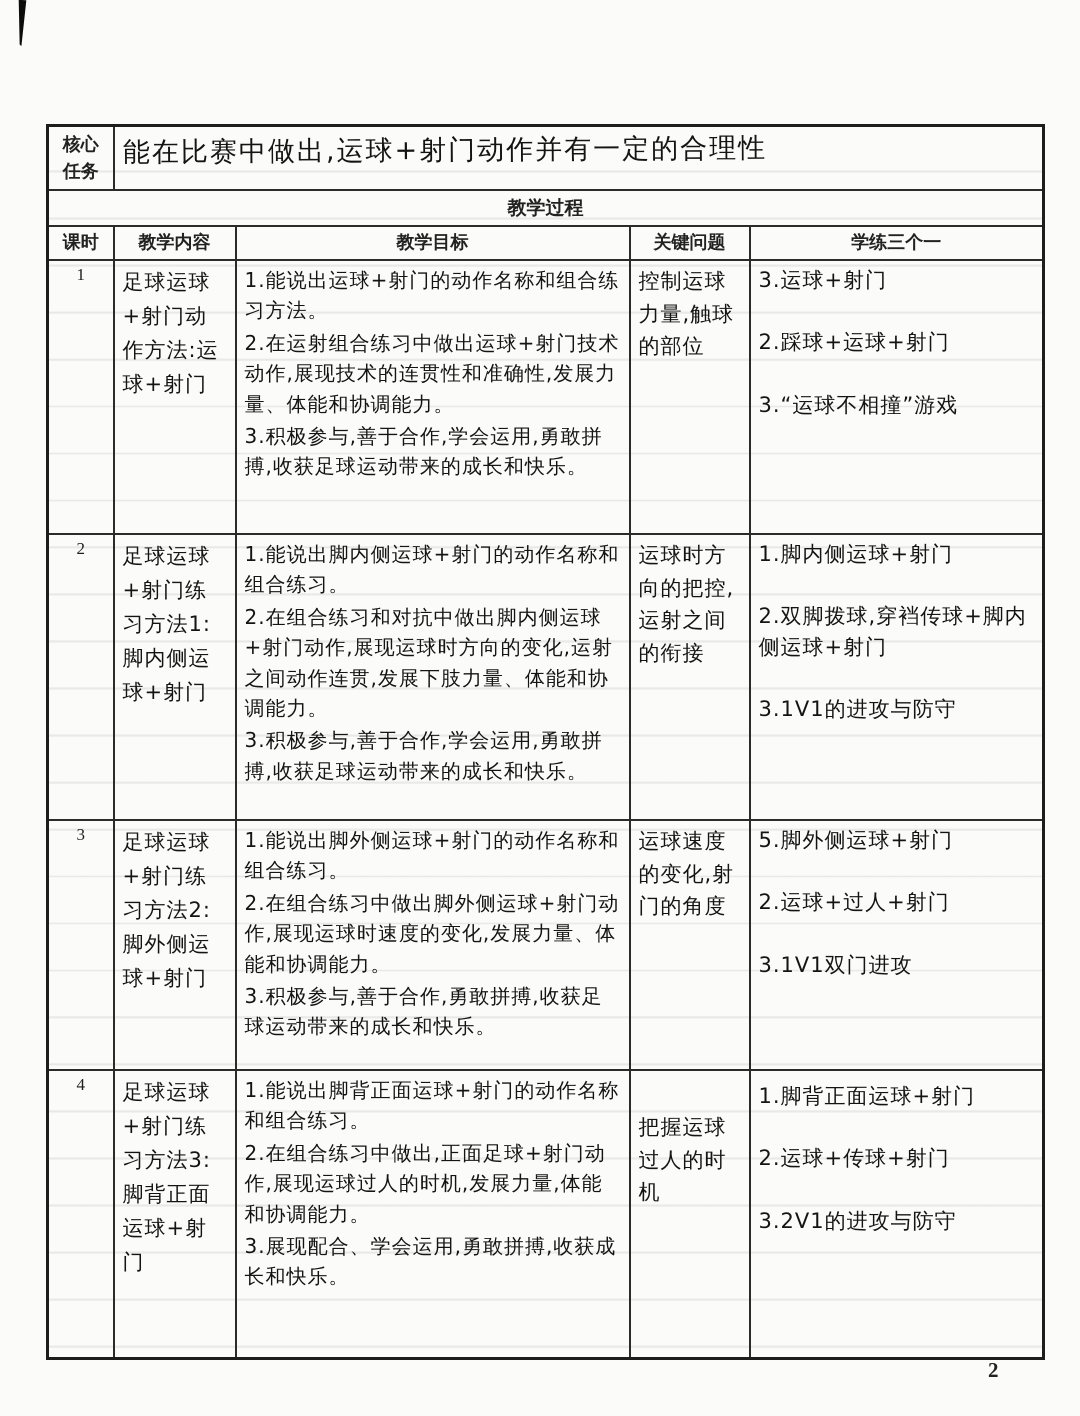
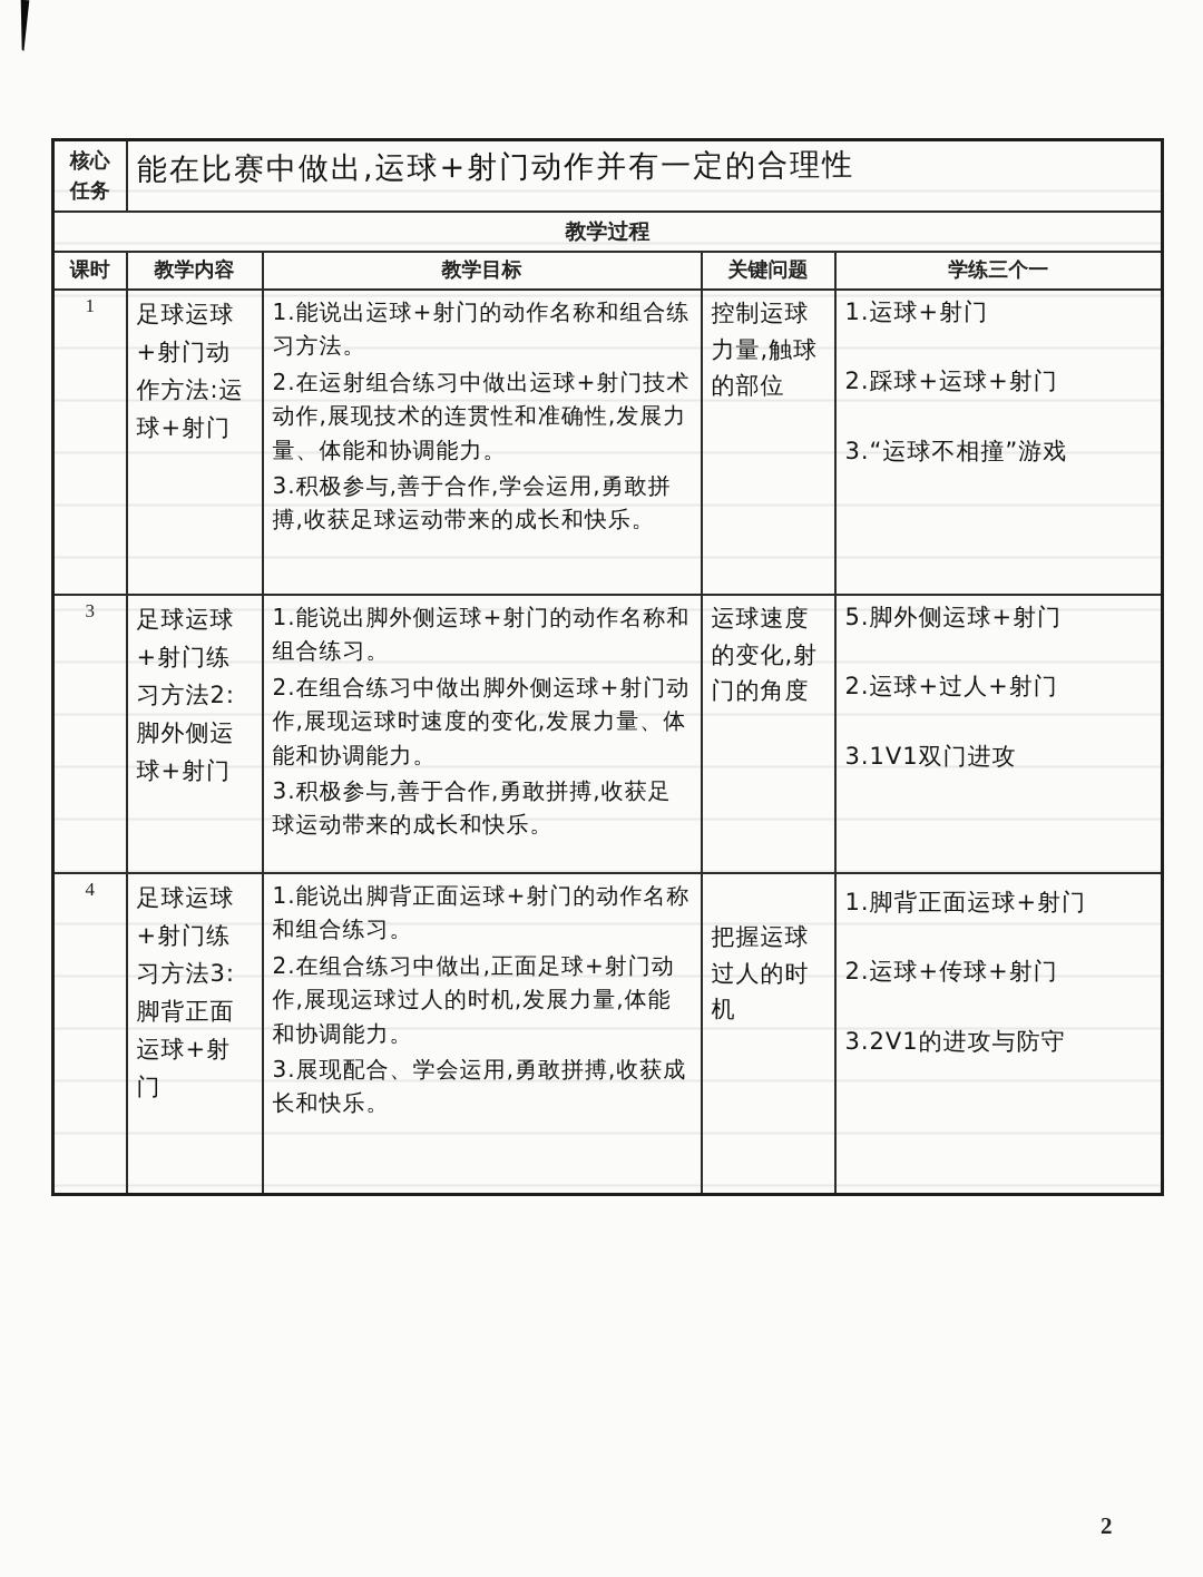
  核心任务	能在比赛中做出,运球+射门动作并有一定的合理性
  教学过程
  课时	教学内容	教学目标	关键问题	学练三个一
- 1	足球运球+射门动作方法:运球+射门	1.能说出运球+射门的动作名称和组合练习方法。 2.在运射组合练习中做出运球+射门技术动作,展现技术的连贯性和准确性,发展力量、体能和协调能力。 3.积极参与,善于合作,学会运用,勇敢拼搏,收获足球运动带来的成长和快乐。	控制运球力量,触球的部位	3.运球+射门 2.踩球+运球+射门 3.“运球不相撞”游戏
+ 1	足球运球+射门动作方法:运球+射门	1.能说出运球+射门的动作名称和组合练习方法。 2.在运射组合练习中做出运球+射门技术动作,展现技术的连贯性和准确性,发展力量、体能和协调能力。 3.积极参与,善于合作,学会运用,勇敢拼搏,收获足球运动带来的成长和快乐。	控制运球力量,触球的部位	1.运球+射门 2.踩球+运球+射门 3.“运球不相撞”游戏
- 2	足球运球+射门练习方法1: 脚内侧运球+射门	1.能说出脚内侧运球+射门的动作名称和组合练习。 2.在组合练习和对抗中做出脚内侧运球+射门动作,展现运球时方向的变化,运射之间动作连贯,发展下肢力量、体能和协调能力。 3.积极参与,善于合作,学会运用,勇敢拼搏,收获足球运动带来的成长和快乐。	运球时方向的把控,运射之间的衔接	1.脚内侧运球+射门 2.双脚拨球,穿裆传球+脚内侧运球+射门 3.1V1的进攻与防守
  3	足球运球+射门练习方法2: 脚外侧运球+射门	1.能说出脚外侧运球+射门的动作名称和组合练习。 2.在组合练习中做出脚外侧运球+射门动作,展现运球时速度的变化,发展力量、体能和协调能力。 3.积极参与,善于合作,勇敢拼搏,收获足球运动带来的成长和快乐。	运球速度的变化,射门的角度	5.脚外侧运球+射门 2.运球+过人+射门 3.1V1双门进攻
  4	足球运球+射门练习方法3: 脚背正面运球+射门	1.能说出脚背正面运球+射门的动作名称和组合练习。 2.在组合练习中做出,正面足球+射门动作,展现运球过人的时机,发展力量,体能和协调能力。 3.展现配合、学会运用,勇敢拼搏,收获成长和快乐。	把握运球过人的时机	1.脚背正面运球+射门 2.运球+传球+射门 3.2V1的进攻与防守
  2
